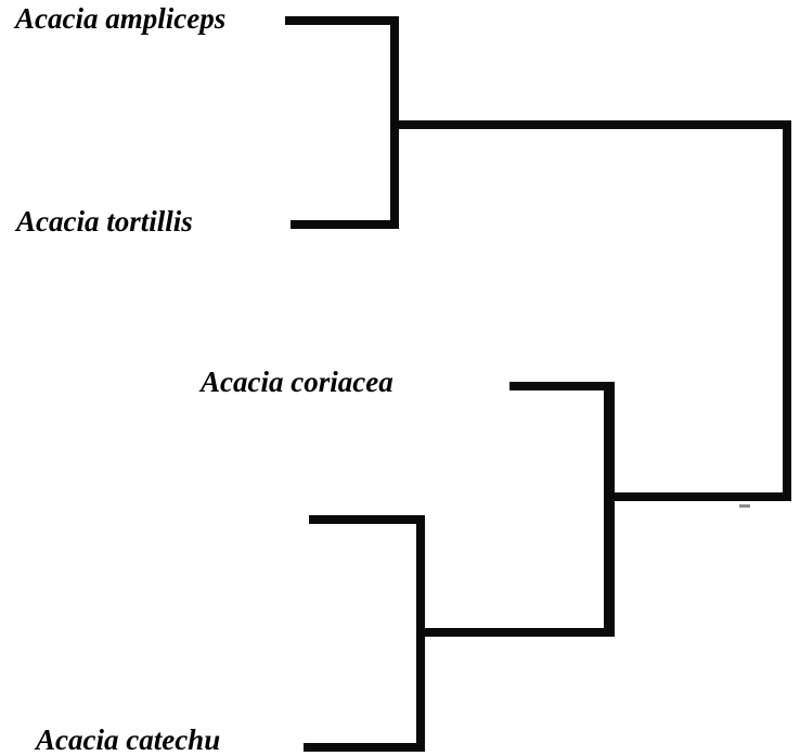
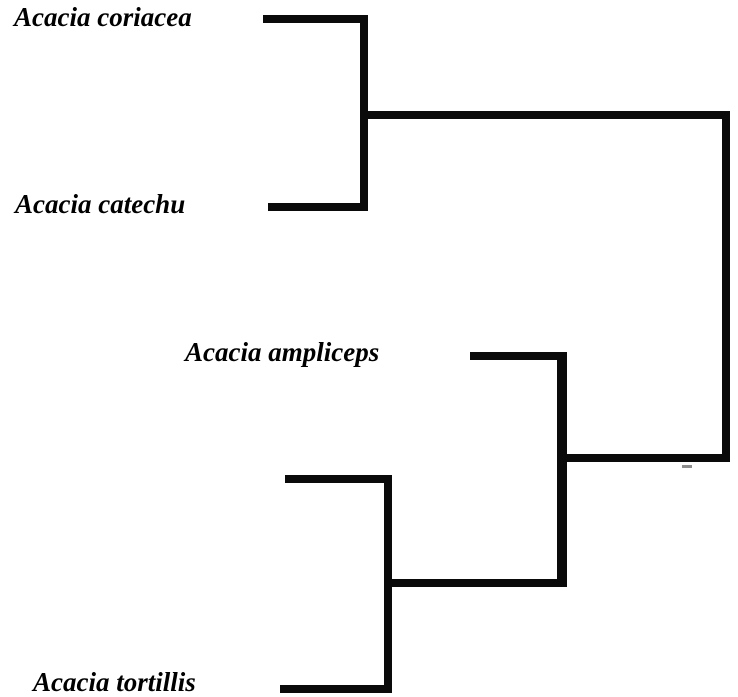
- Acacia ampliceps
+ Acacia coriacea
- Acacia tortillis
+ Acacia catechu
- Acacia coriacea
+ Acacia ampliceps
- Acacia catechu
+ Acacia tortillis
